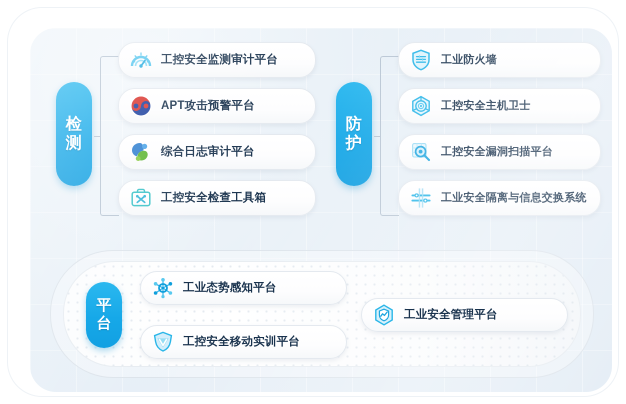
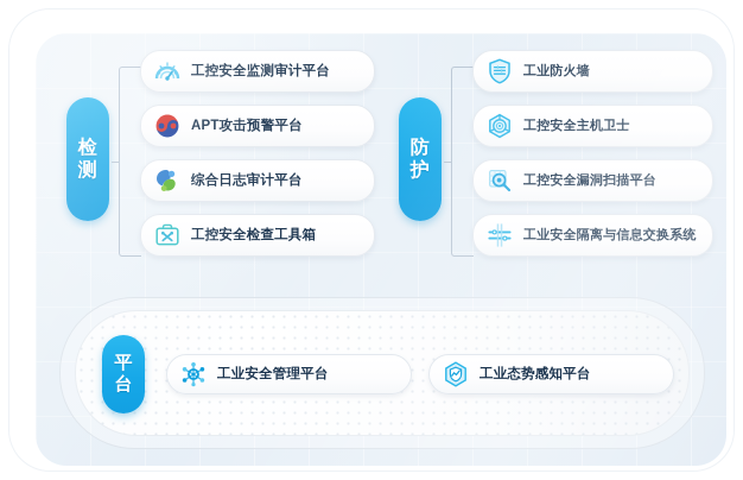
  平
  台
- 工业态势感知平台
+ 工业安全管理平台
- 工控安全移动实训平台
- 工业安全管理平台
+ 工业态势感知平台
